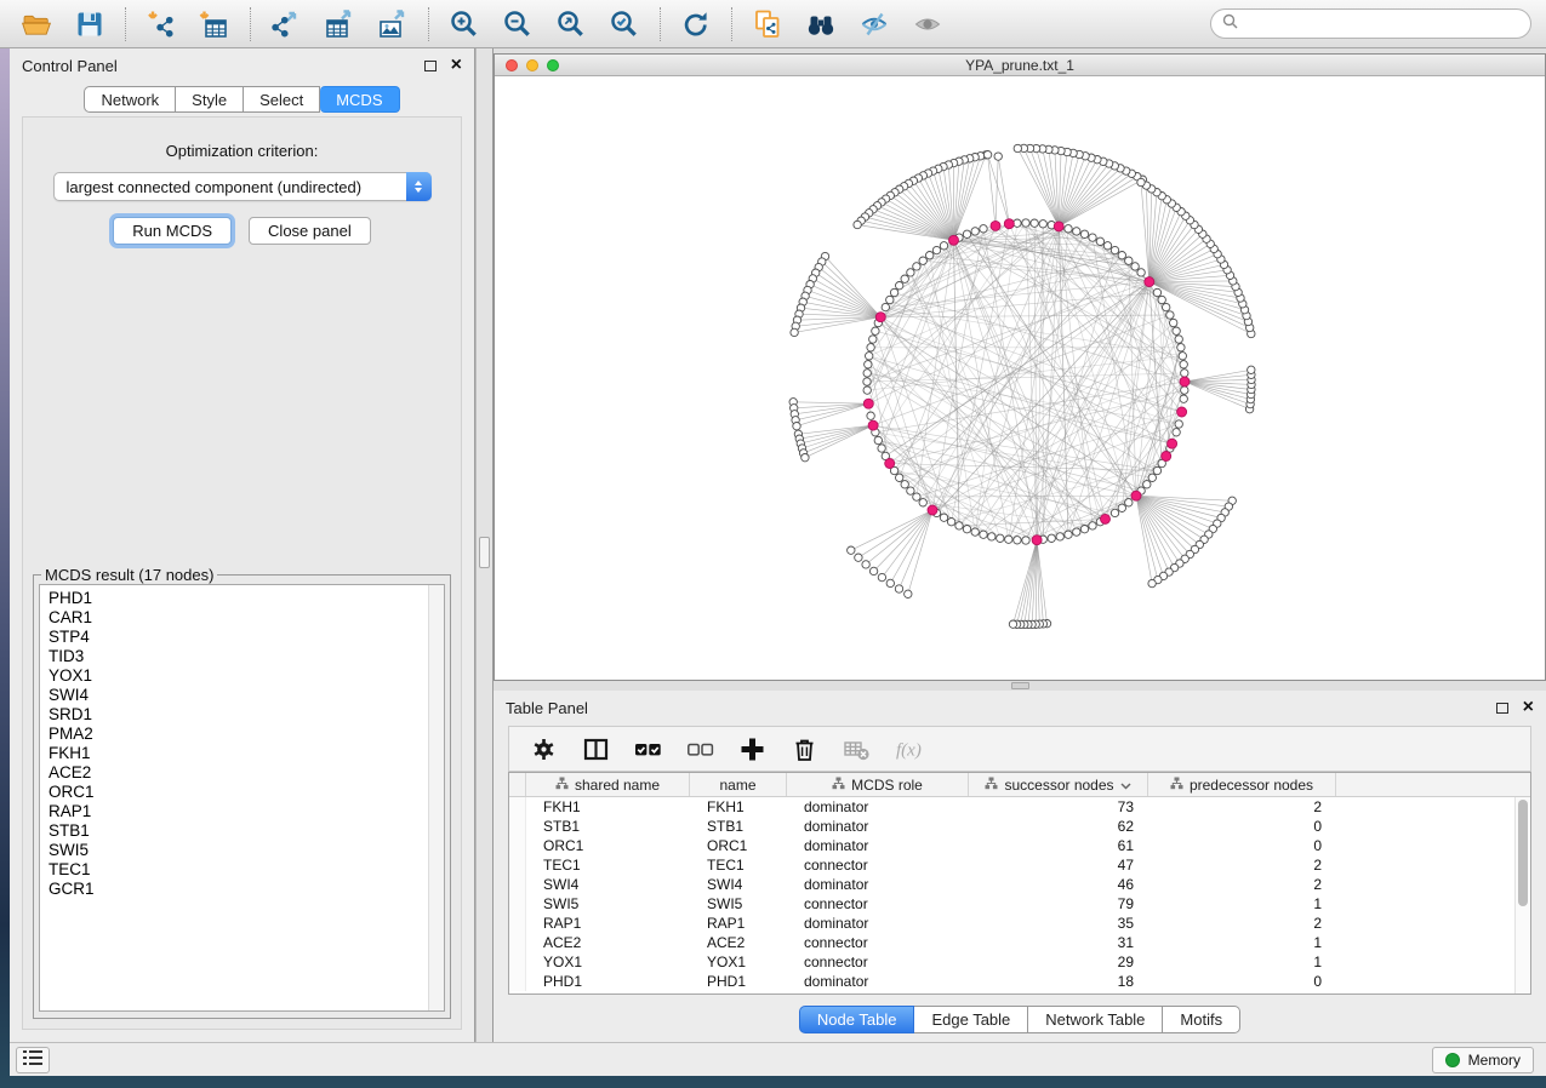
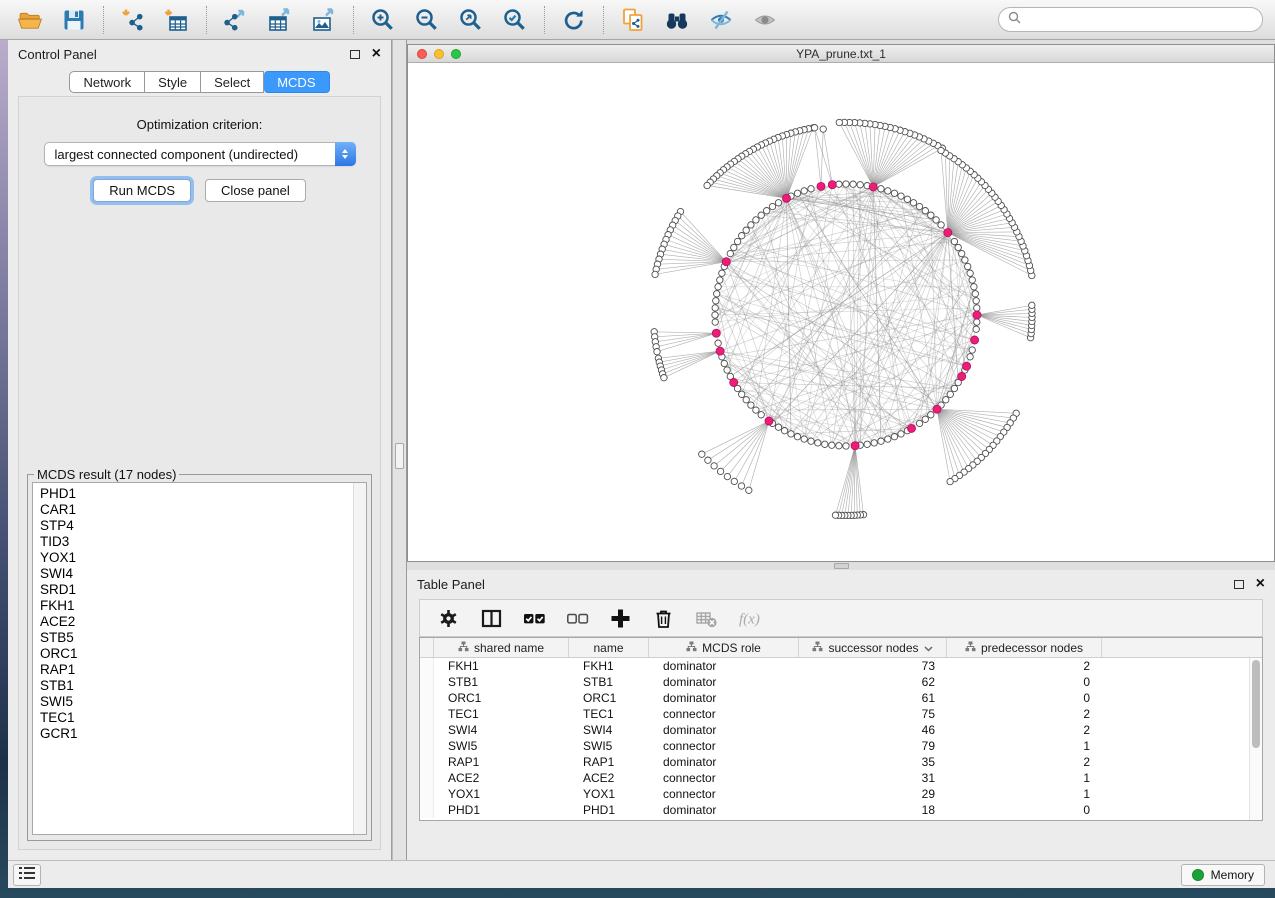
  Control Panel
  ×
  Network
  Style
  Select
  MCDS
  Optimization criterion:
  largest connected component (undirected)
  Run MCDS
  Close panel
  MCDS result (17 nodes)
  PHD1
  CAR1
  STP4
  TID3
  YOX1
  SWI4
  SRD1
- PMA2
  FKH1
  ACE2
+ STB5
  ORC1
  RAP1
  STB1
  SWI5
  TEC1
  GCR1
  YPA_prune.txt_1
  Table Panel
  ×
  f(x)
  shared name
  name
  MCDS role
  successor nodes
  predecessor nodes
  FKH1
  FKH1
  dominator
  73
  2
  STB1
  STB1
  dominator
  62
  0
  ORC1
  ORC1
  dominator
  61
  0
  TEC1
  TEC1
  connector
- 47
+ 75
  2
  SWI4
  SWI4
  dominator
  46
  2
  SWI5
  SWI5
  connector
  79
  1
  RAP1
  RAP1
  dominator
  35
  2
  ACE2
  ACE2
  connector
  31
  1
  YOX1
  YOX1
  connector
  29
  1
  PHD1
  PHD1
  dominator
  18
  0
- Node Table
- Edge Table
- Network Table
- Motifs
  Memory
